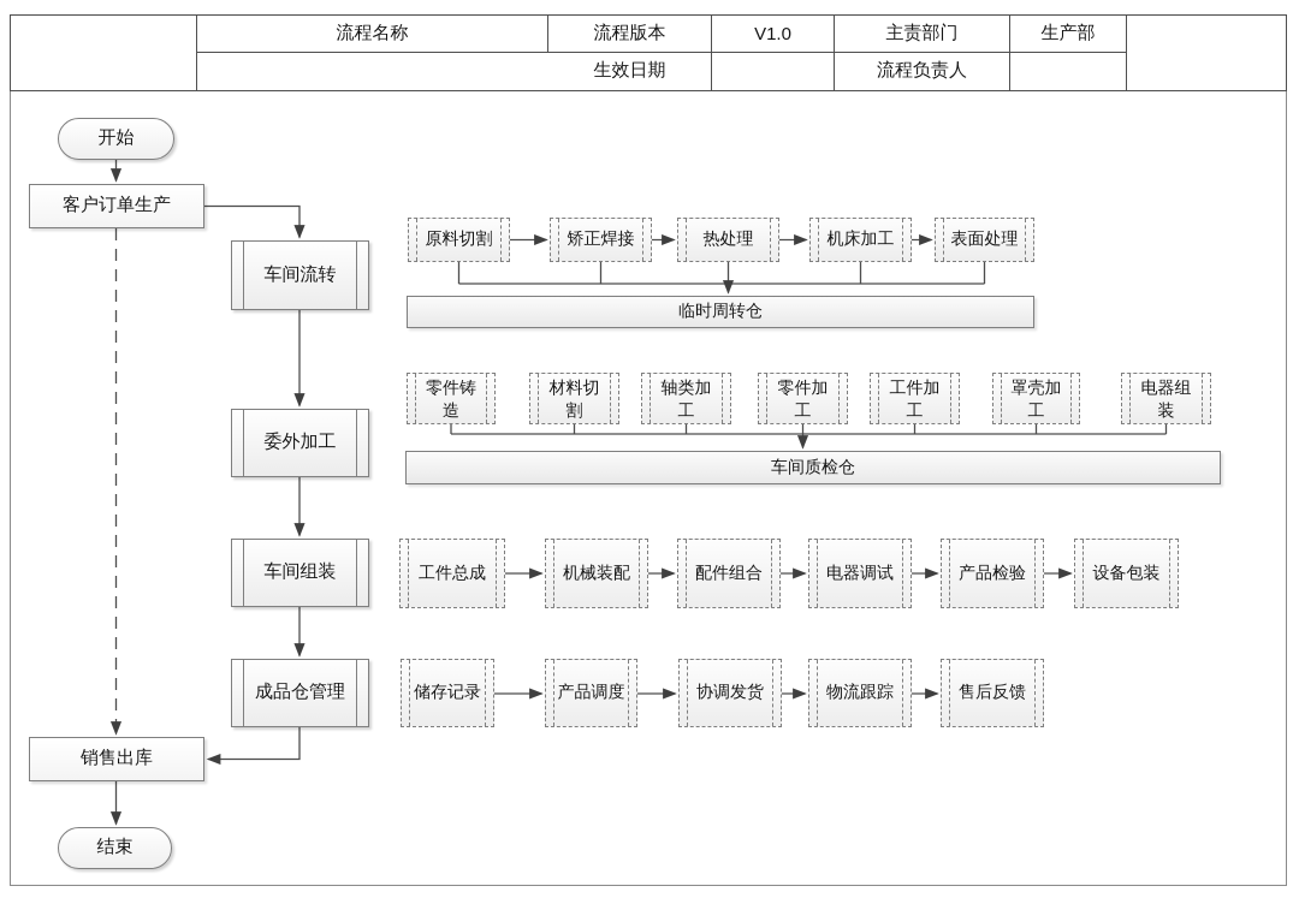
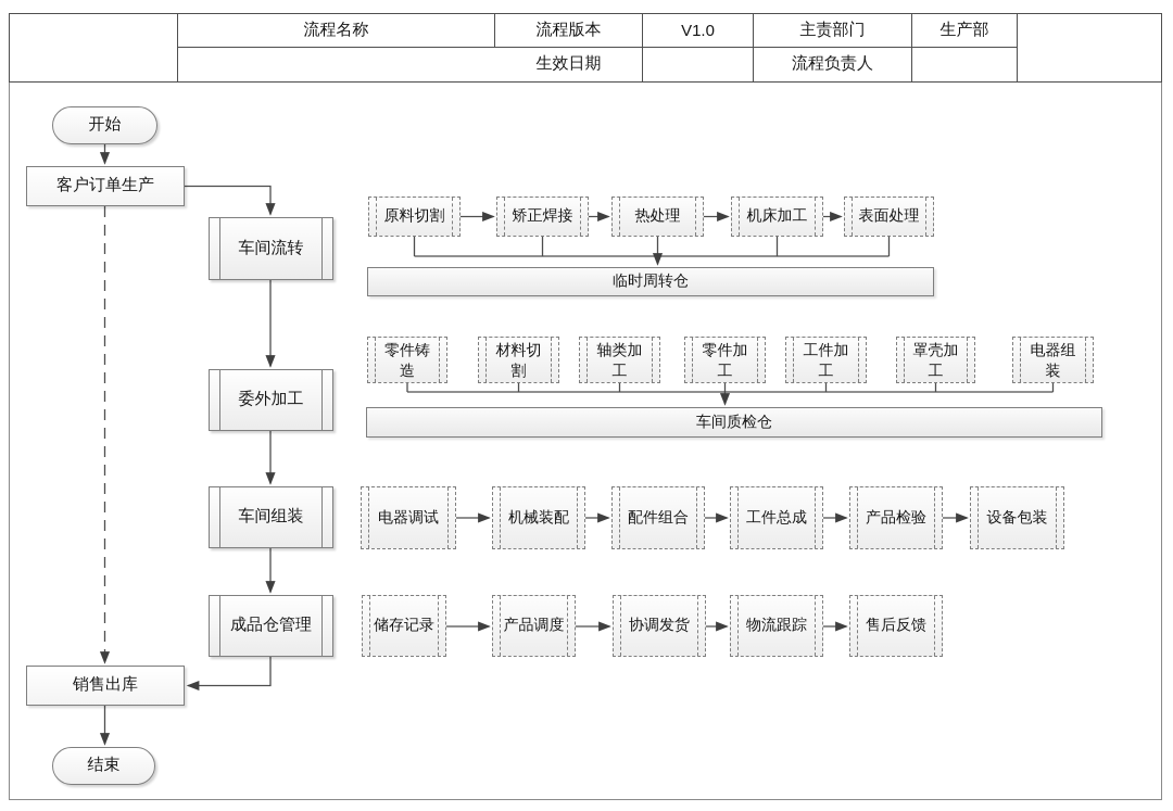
  流程名称
  流程版本
  V1.0
  主责部门
  生产部
  生效日期
  流程负责人
  开始
  客户订单生产
  车间流转
  委外加工
  车间组装
  成品仓管理
  销售出库
  结束
  临时周转仓
  车间质检仓
  原料切割
  矫正焊接
  热处理
  机床加工
  表面处理
  零件铸造
  材料切割
  轴类加工
  零件加工
  工件加工
  罩壳加工
  电器组装
- 工件总成
+ 电器调试
  机械装配
  配件组合
- 电器调试
+ 工件总成
  产品检验
  设备包装
  储存记录
  产品调度
  协调发货
  物流跟踪
  售后反馈
